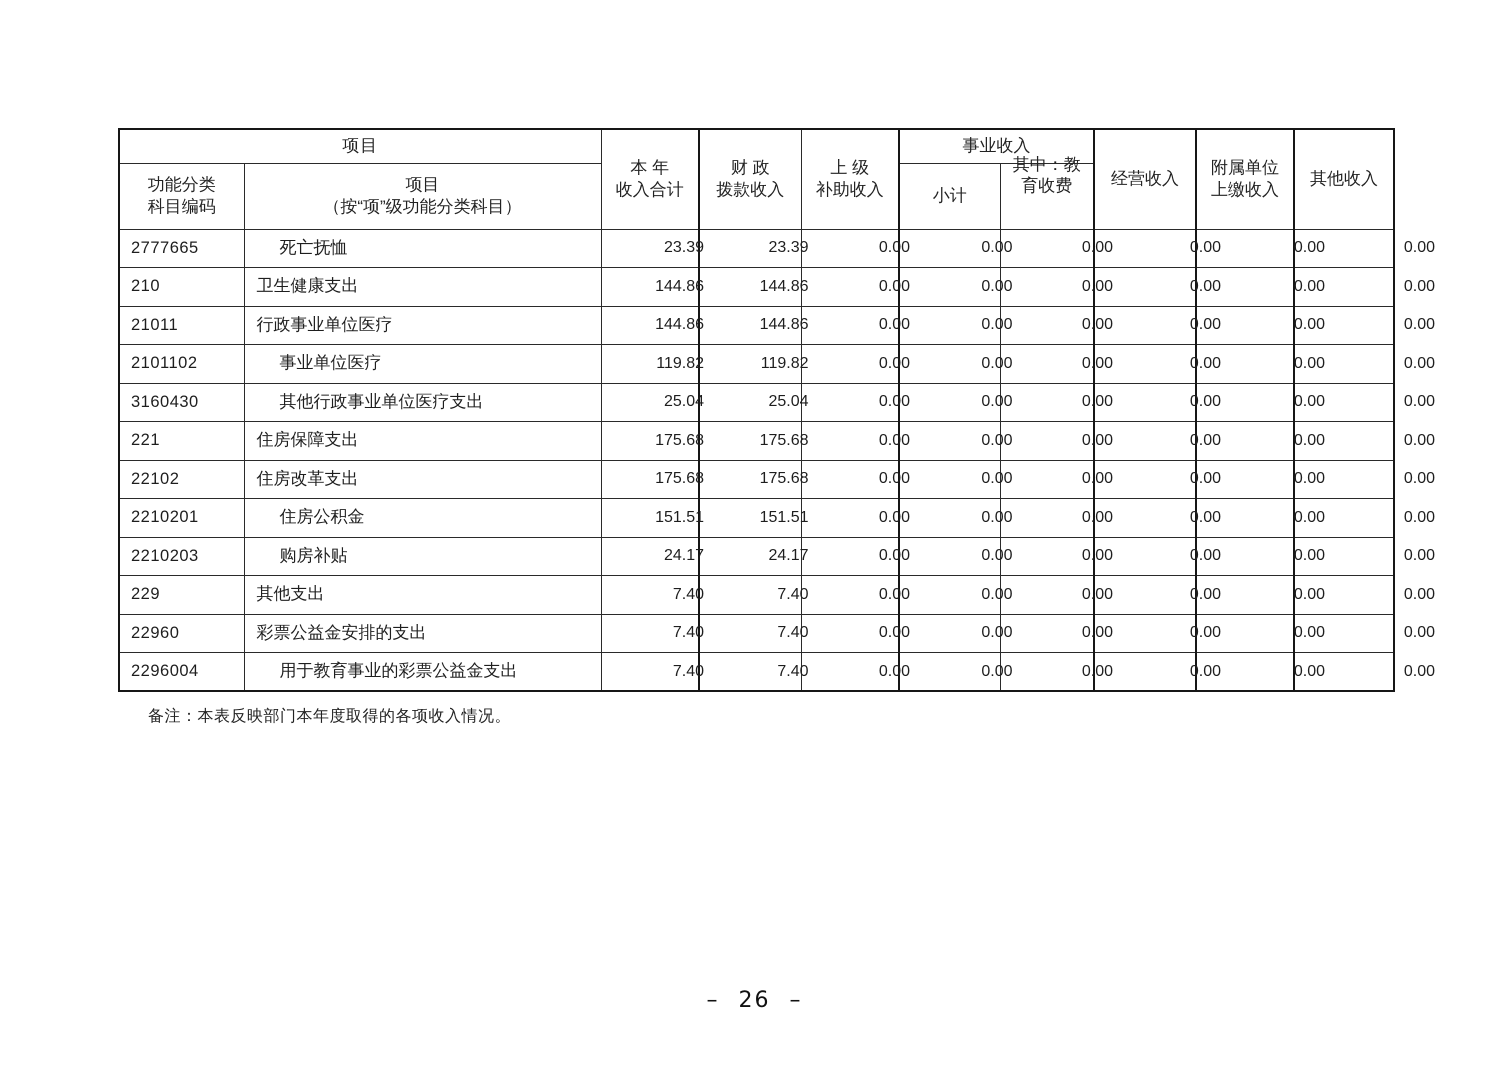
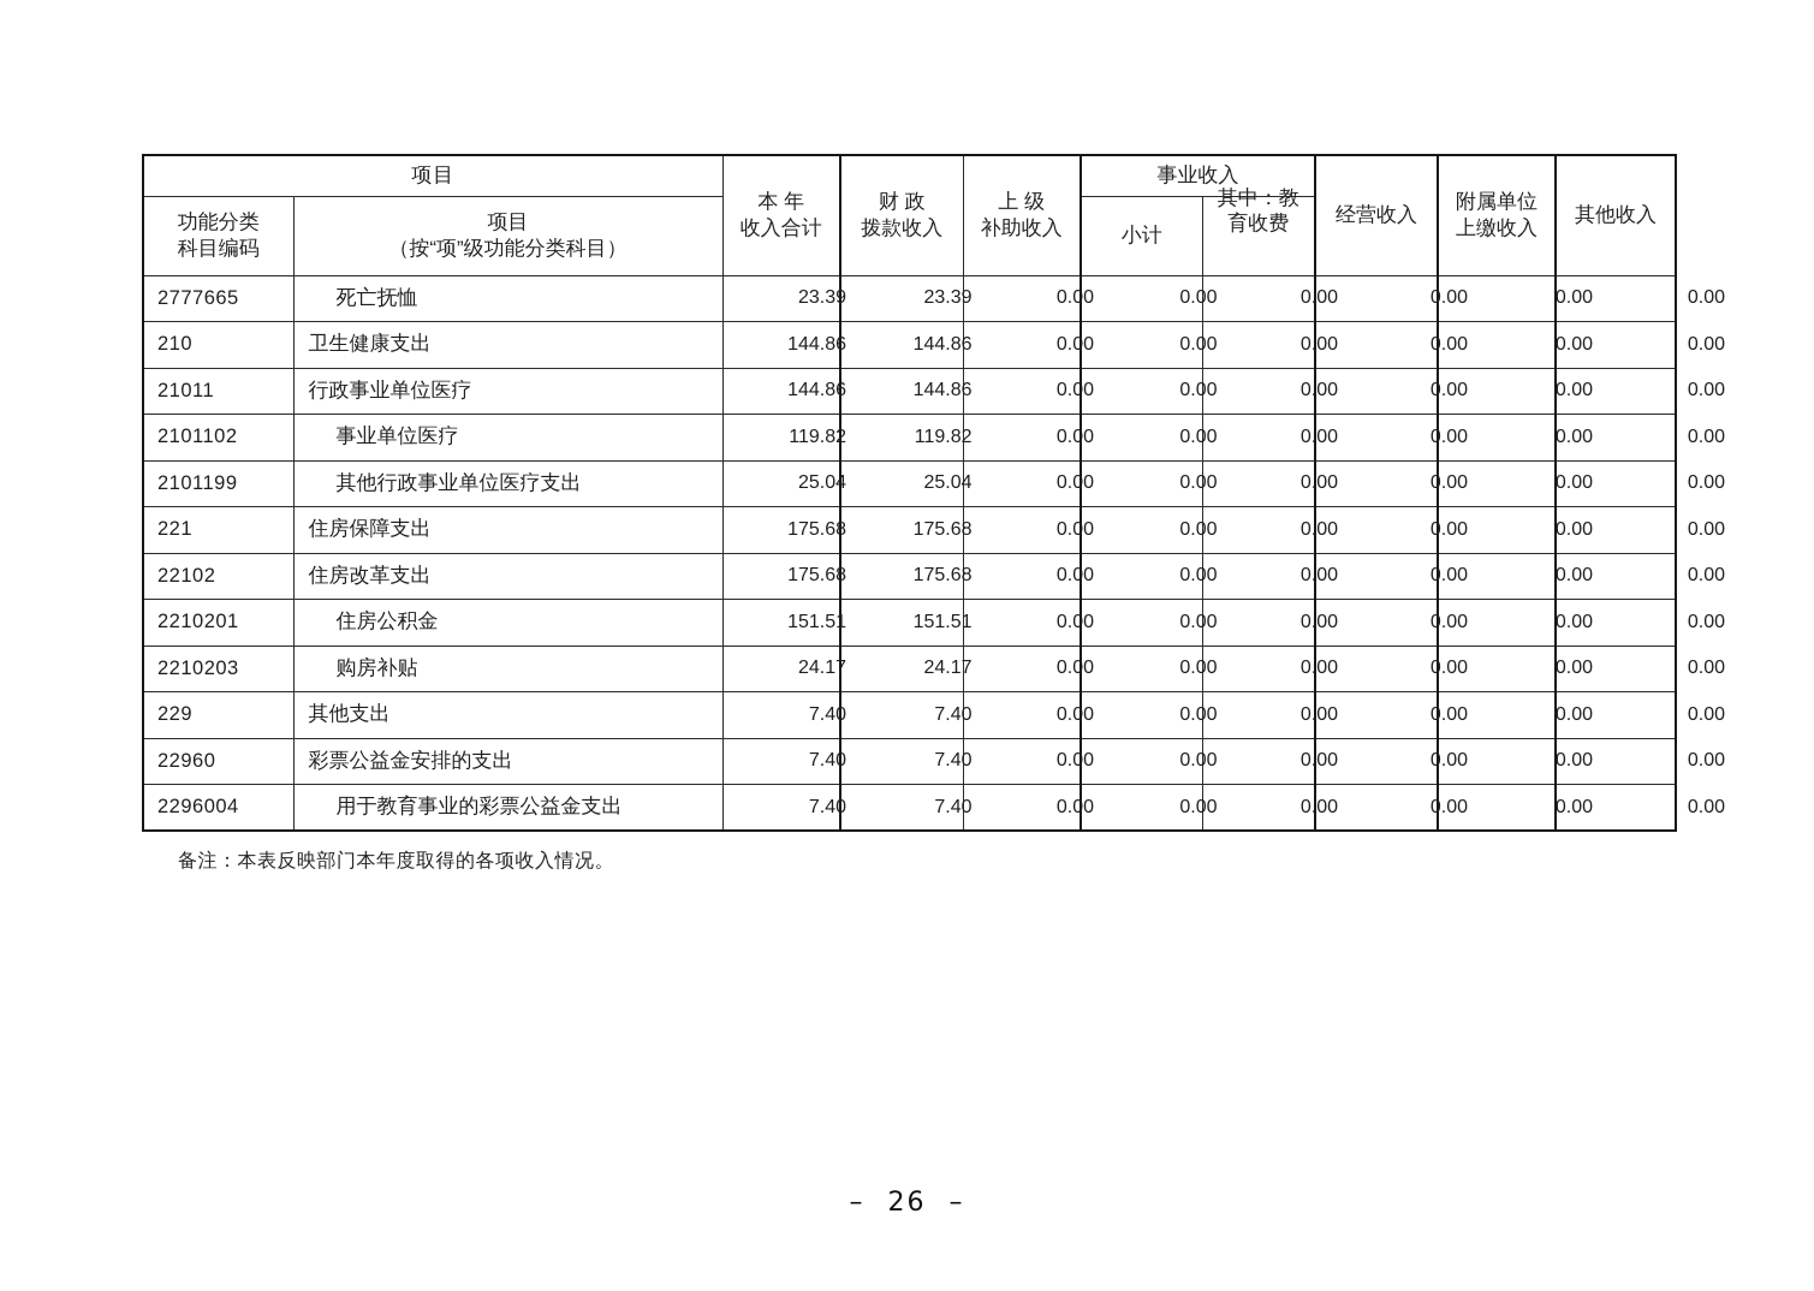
  项目	本 年 收入合计	财 政 拨款收入	上 级 补助收入	事业收入	经营收入	附属单位 上缴收入	其他收入
  功能分类 科目编码	项目 （按“项”级功能分类科目）	小计	其中：教 育收费
  2777665	死亡抚恤	23.39	23.39	0.00	0.00	0.00	0.00	0.00	0.00
  210	卫生健康支出	144.86	144.86	0.00	0.00	0.00	0.00	0.00	0.00
  21011	行政事业单位医疗	144.86	144.86	0.00	0.00	0.00	0.00	0.00	0.00
  2101102	事业单位医疗	119.82	119.82	0.00	0.00	0.00	0.00	0.00	0.00
- 3160430	其他行政事业单位医疗支出	25.04	25.04	0.00	0.00	0.00	0.00	0.00	0.00
+ 2101199	其他行政事业单位医疗支出	25.04	25.04	0.00	0.00	0.00	0.00	0.00	0.00
  221	住房保障支出	175.68	175.68	0.00	0.00	0.00	0.00	0.00	0.00
  22102	住房改革支出	175.68	175.68	0.00	0.00	0.00	0.00	0.00	0.00
  2210201	住房公积金	151.51	151.51	0.00	0.00	0.00	0.00	0.00	0.00
  2210203	购房补贴	24.17	24.17	0.00	0.00	0.00	0.00	0.00	0.00
  229	其他支出	7.40	7.40	0.00	0.00	0.00	0.00	0.00	0.00
  22960	彩票公益金安排的支出	7.40	7.40	0.00	0.00	0.00	0.00	0.00	0.00
  2296004	用于教育事业的彩票公益金支出	7.40	7.40	0.00	0.00	0.00	0.00	0.00	0.00
  备注：本表反映部门本年度取得的各项收入情况。
  – 26 –
